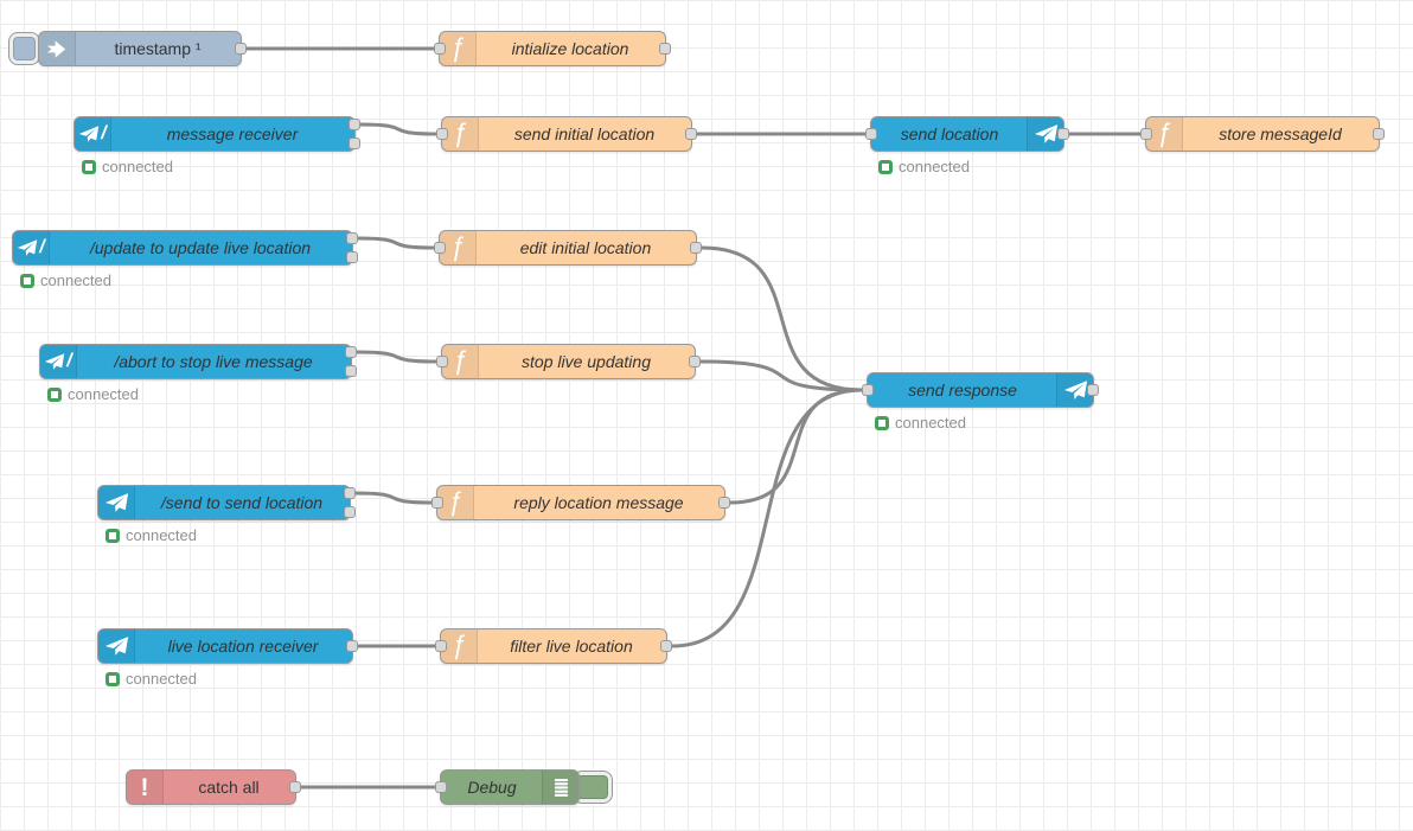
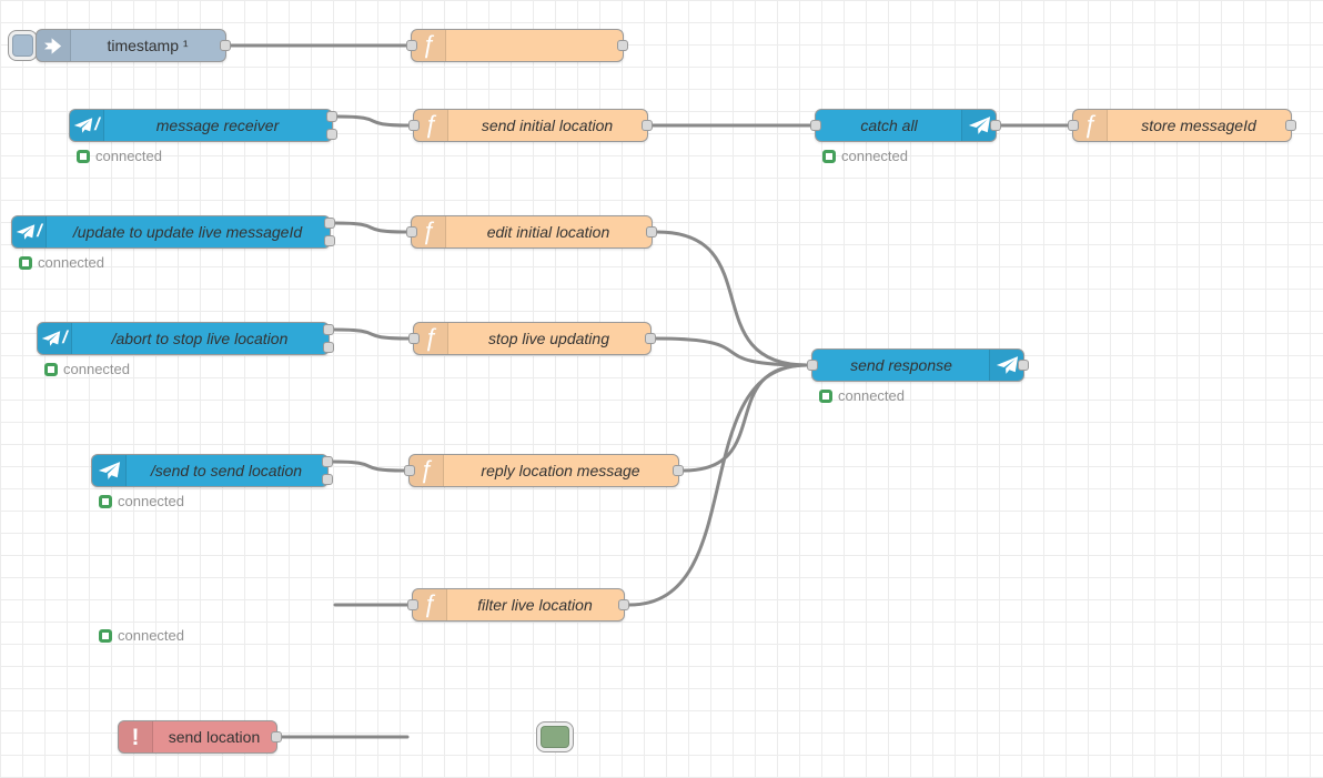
  timestamp ¹
  ƒ
- intialize location
  /
  message receiver
  connected
  ƒ
  send initial location
- send location
+ catch all
  connected
  ƒ
  store messageId
  /
- /update to update live location
+ /update to update live messageId
  connected
  ƒ
  edit initial location
  /
- /abort to stop live message
+ /abort to stop live location
  connected
  ƒ
  stop live updating
  /send to send location
  connected
  ƒ
  reply location message
  send response
  connected
- live location receiver
  connected
  ƒ
  filter live location
  !
- catch all
+ send location
- Debug
